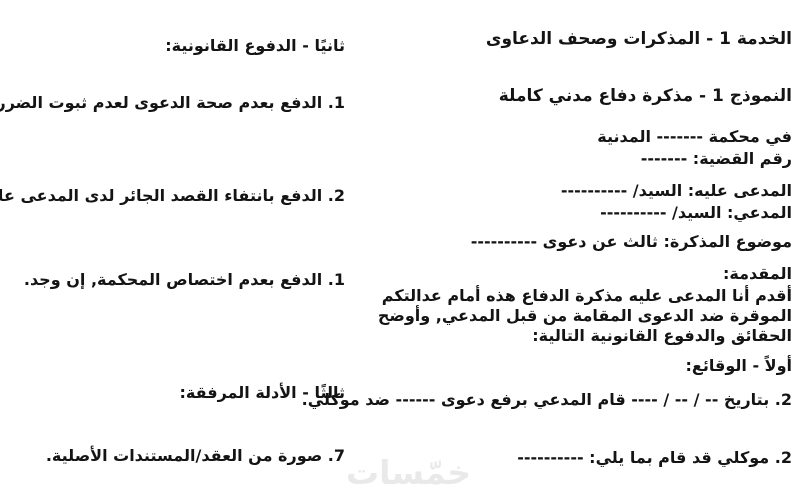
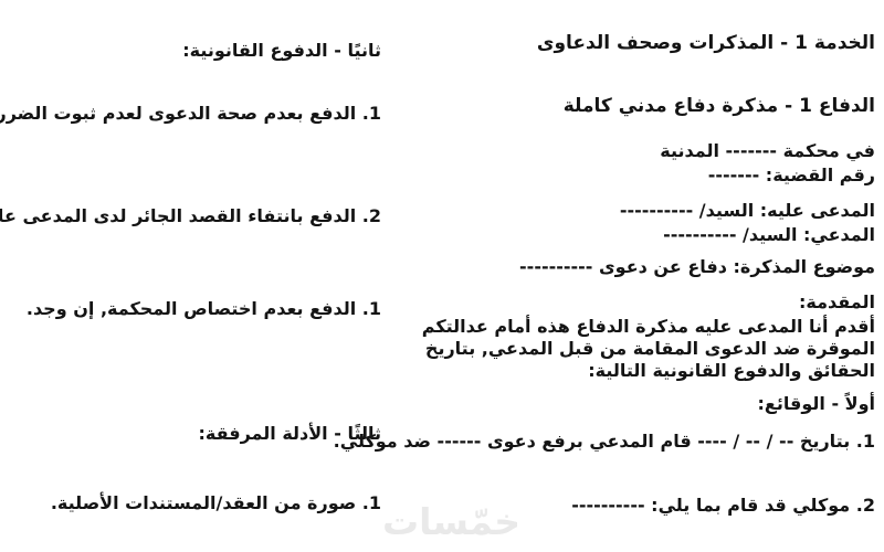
  الخدمة 1 - المذكرات وصحف الدعاوى
- النموذج 1 - مذكرة دفاع مدني كاملة
+ الدفاع 1 - مذكرة دفاع مدني كاملة
  في محكمة ------- المدنية
  رقم القضية: -------
  المدعى عليه: السيد/ ----------
  المدعي: السيد/ ----------
- موضوع المذكرة: ثالث عن دعوى ----------
+ موضوع المذكرة: دفاع عن دعوى ----------
  المقدمة:
  أقدم أنا المدعى عليه مذكرة الدفاع هذه أمام عدالتكم
- الموقرة ضد الدعوى المقامة من قبل المدعي, وأوضح
+ الموقرة ضد الدعوى المقامة من قبل المدعي, بتاريخ
  الحقائق والدفوع القانونية التالية:
  أولاً - الوقائع:
- 2. بتاريخ -- / -- / ---- قام المدعي برفع دعوى ------ ضد موكلي.
+ 1. بتاريخ -- / -- / ---- قام المدعي برفع دعوى ------ ضد موكلي.
  2. موكلي قد قام بما يلي: ----------
  ثانيًا - الدفوع القانونية:
  1. الدفع بعدم صحة الدعوى لعدم ثبوت الضرر
  2. الدفع بانتفاء القصد الجائر لدى المدعى عل
  1. الدفع بعدم اختصاص المحكمة, إن وجد.
  ثالثًا - الأدلة المرفقة:
- 7. صورة من العقد/المستندات الأصلية.
+ 1. صورة من العقد/المستندات الأصلية.
